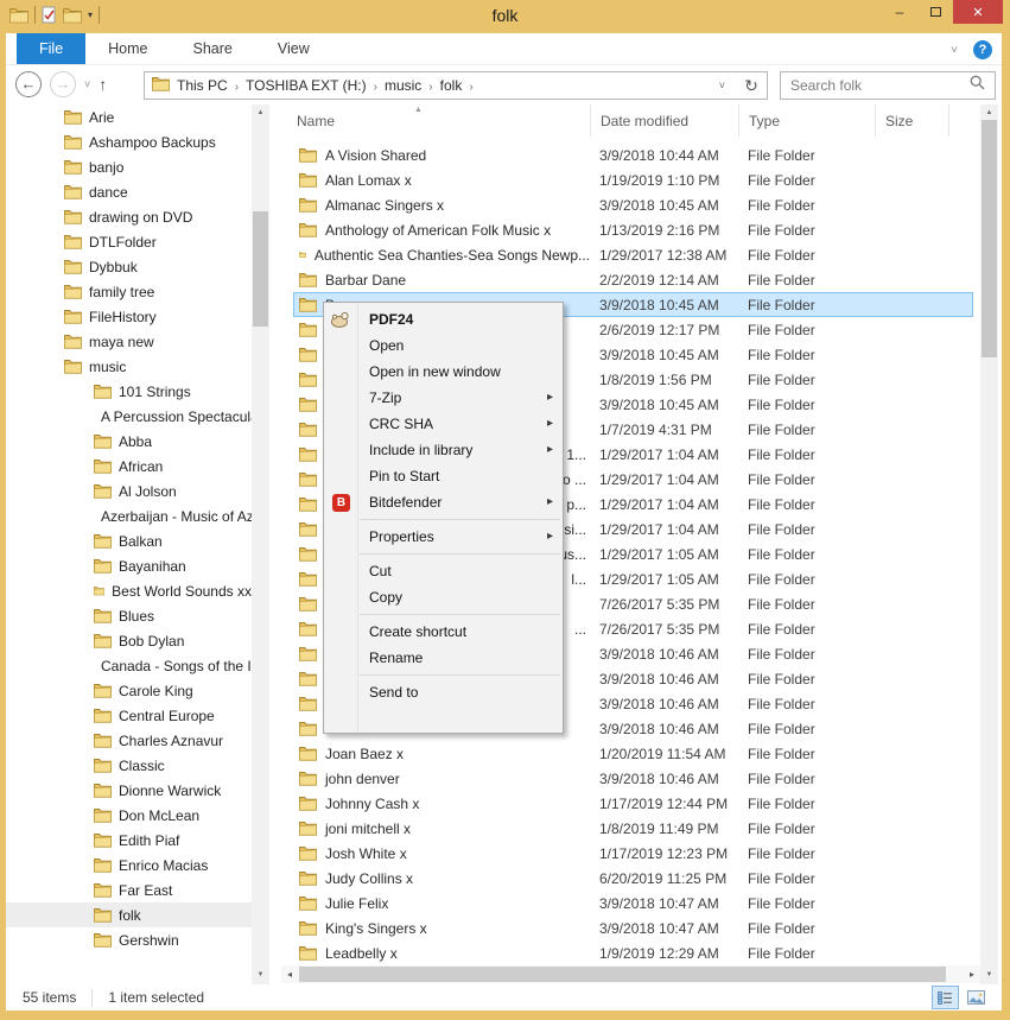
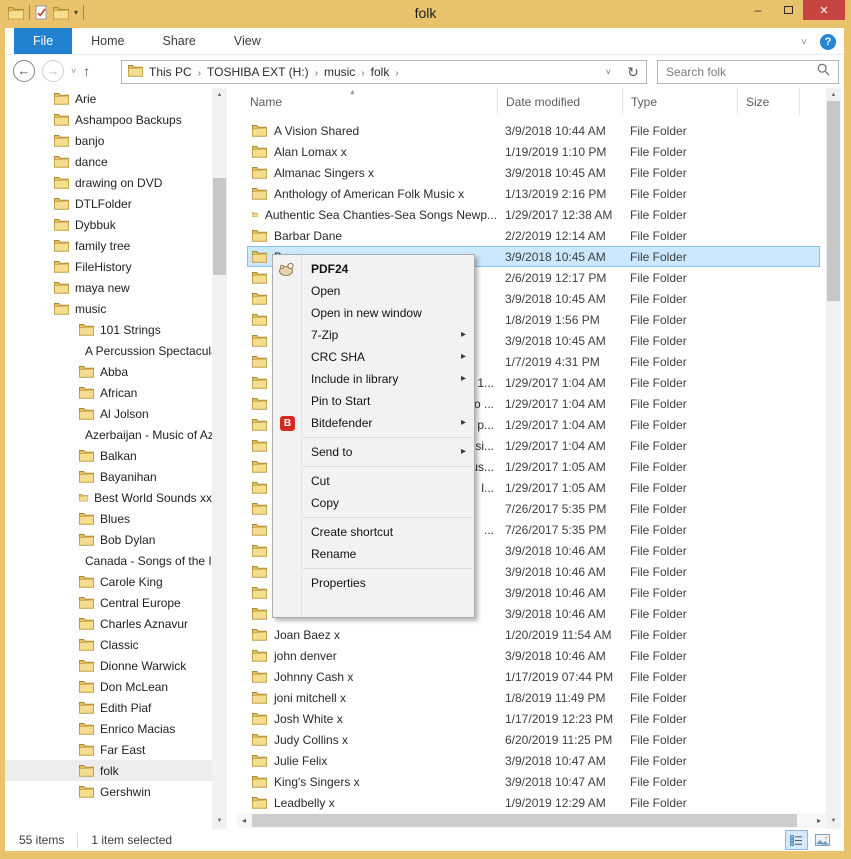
  ▾
  folk
  –
  ✕
  File
  Home
  Share
  View
  ˅
  ?
  ←
  →
  ˅
  ↑
  This PC › TOSHIBA EXT (H:) › music › folk ›
  ˅
  ↻
  Search folk
  Arie
  Ashampoo Backups
  banjo
  dance
  drawing on DVD
  DTLFolder
  Dybbuk
  family tree
  FileHistory
  maya new
  music
  101 Strings
  A Percussion Spectacul
  Abba
  African
  Al Jolson
  Azerbaijan - Music of Az
  Balkan
  Bayanihan
  Best World Sounds xx
  Blues
  Bob Dylan
  Canada - Songs of the I
  Carole King
  Central Europe
  Charles Aznavur
  Classic
  Dionne Warwick
  Don McLean
  Edith Piaf
  Enrico Macias
  Far East
  folk
  Gershwin
  Name
  Date modified
  Type
  Size
  A Vision Shared
  3/9/2018 10:44 AM
  File Folder
  Alan Lomax x
  1/19/2019 1:10 PM
  File Folder
  Almanac Singers x
  3/9/2018 10:45 AM
  File Folder
  Anthology of American Folk Music x
  1/13/2019 2:16 PM
  File Folder
  Authentic Sea Chanties-Sea Songs Newp...
  1/29/2017 12:38 AM
  File Folder
  Barbar Dane
  2/2/2019 12:14 AM
  File Folder
  3/9/2018 10:45 AM
  File Folder
  2/6/2019 12:17 PM
  File Folder
  3/9/2018 10:45 AM
  File Folder
  1/8/2019 1:56 PM
  File Folder
  3/9/2018 10:45 AM
  File Folder
  1/7/2019 4:31 PM
  File Folder
  1...
  1/29/2017 1:04 AM
  File Folder
  o ...
  1/29/2017 1:04 AM
  File Folder
  p...
  1/29/2017 1:04 AM
  File Folder
  si...
  1/29/2017 1:04 AM
  File Folder
  s...
  1/29/2017 1:05 AM
  File Folder
  l...
  1/29/2017 1:05 AM
  File Folder
  7/26/2017 5:35 PM
  File Folder
  ...
  7/26/2017 5:35 PM
  File Folder
  3/9/2018 10:46 AM
  File Folder
  3/9/2018 10:46 AM
  File Folder
  3/9/2018 10:46 AM
  File Folder
  3/9/2018 10:46 AM
  File Folder
  Joan Baez x
  1/20/2019 11:54 AM
  File Folder
  john denver
  3/9/2018 10:46 AM
  File Folder
  Johnny Cash x
- 1/17/2019 12:44 PM
+ 1/17/2019 07:44 PM
  File Folder
  joni mitchell x
  1/8/2019 11:49 PM
  File Folder
  Josh White x
  1/17/2019 12:23 PM
  File Folder
  Judy Collins x
  6/20/2019 11:25 PM
  File Folder
  Julie Felix
  3/9/2018 10:47 AM
  File Folder
  King's Singers x
  3/9/2018 10:47 AM
  File Folder
  Leadbelly x
  1/9/2019 12:29 AM
  File Folder
  ◂
  ▸
  PDF24
  Open
  Open in new window
  7-Zip
  ▸
  CRC SHA
  ▸
  Include in library
  ▸
  Pin to Start
  B
  Bitdefender
  ▸
- Properties
+ Send to
  ▸
  Cut
  Copy
  Create shortcut
  Rename
- Send to
+ Properties
  55 items
  1 item selected
